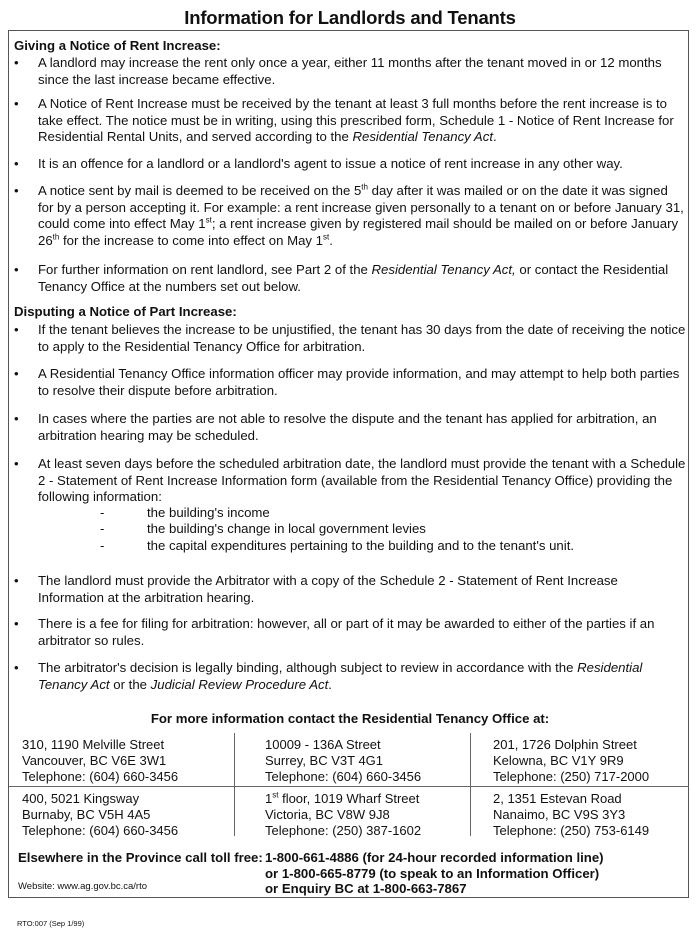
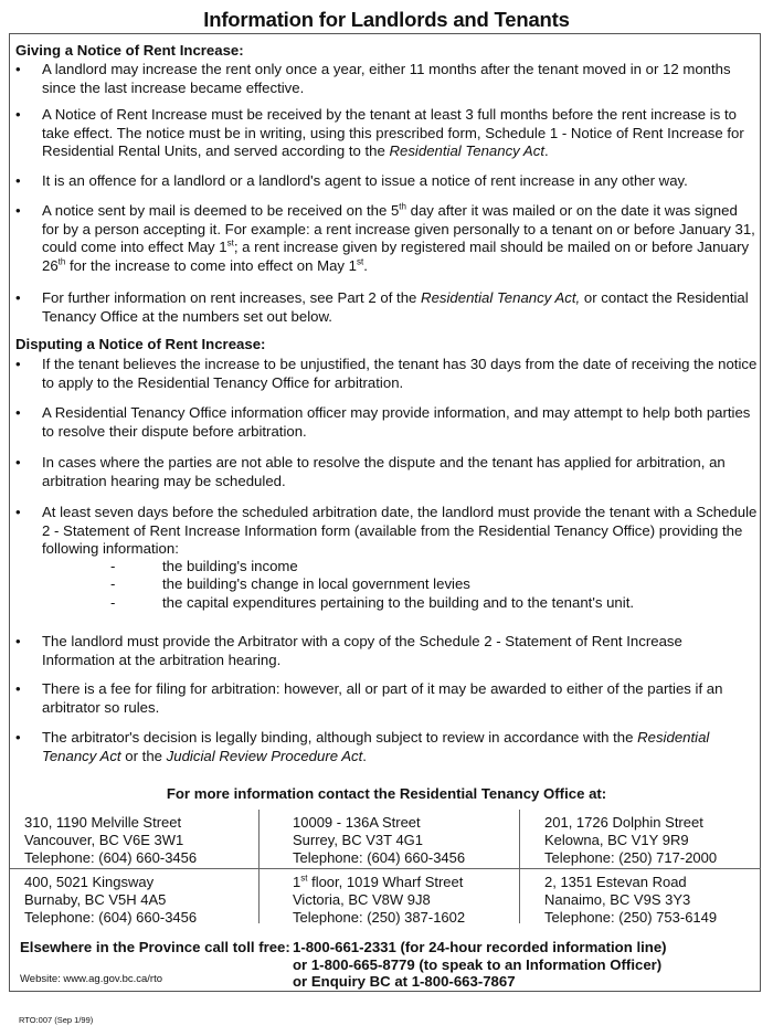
  Information for Landlords and Tenants
  Giving a Notice of Rent Increase:
  •
  A landlord may increase the rent only once a year, either 11 months after the tenant moved in or 12 months since the last increase became effective.
  •
  A Notice of Rent Increase must be received by the tenant at least 3 full months before the rent increase is to take effect. The notice must be in writing, using this prescribed form, Schedule 1 - Notice of Rent Increase for Residential Rental Units, and served according to the Residential Tenancy Act.
  •
  It is an offence for a landlord or a landlord's agent to issue a notice of rent increase in any other way.
  •
  A notice sent by mail is deemed to be received on the 5th day after it was mailed or on the date it was signed for by a person accepting it. For example: a rent increase given personally to a tenant on or before January 31, could come into effect May 1st; a rent increase given by registered mail should be mailed on or before January 26th for the increase to come into effect on May 1st.
  •
- For further information on rent landlord, see Part 2 of the Residential Tenancy Act, or contact the Residential Tenancy Office at the numbers set out below.
+ For further information on rent increases, see Part 2 of the Residential Tenancy Act, or contact the Residential Tenancy Office at the numbers set out below.
- Disputing a Notice of Part Increase:
+ Disputing a Notice of Rent Increase:
  •
  If the tenant believes the increase to be unjustified, the tenant has 30 days from the date of receiving the notice to apply to the Residential Tenancy Office for arbitration.
  •
  A Residential Tenancy Office information officer may provide information, and may attempt to help both parties to resolve their dispute before arbitration.
  •
  In cases where the parties are not able to resolve the dispute and the tenant has applied for arbitration, an arbitration hearing may be scheduled.
  •
  At least seven days before the scheduled arbitration date, the landlord must provide the tenant with a Schedule 2 - Statement of Rent Increase Information form (available from the Residential Tenancy Office) providing the following information:
  - the building's income
  - the building's change in local government levies
  - the capital expenditures pertaining to the building and to the tenant's unit.
  •
  The landlord must provide the Arbitrator with a copy of the Schedule 2 - Statement of Rent Increase Information at the arbitration hearing.
  •
  There is a fee for filing for arbitration: however, all or part of it may be awarded to either of the parties if an arbitrator so rules.
  •
  The arbitrator's decision is legally binding, although subject to review in accordance with the Residential Tenancy Act or the Judicial Review Procedure Act.
  For more information contact the Residential Tenancy Office at:
  310, 1190 Melville Street
  Vancouver, BC V6E 3W1
  Telephone: (604) 660-3456
  10009 - 136A Street
  Surrey, BC V3T 4G1
  Telephone: (604) 660-3456
  201, 1726 Dolphin Street
  Kelowna, BC V1Y 9R9
  Telephone: (250) 717-2000
  400, 5021 Kingsway
  Burnaby, BC V5H 4A5
  Telephone: (604) 660-3456
  1st floor, 1019 Wharf Street
  Victoria, BC V8W 9J8
  Telephone: (250) 387-1602
  2, 1351 Estevan Road
  Nanaimo, BC V9S 3Y3
  Telephone: (250) 753-6149
  Elsewhere in the Province call toll free:
- 1-800-661-4886 (for 24-hour recorded information line)
+ 1-800-661-2331 (for 24-hour recorded information line)
  or 1-800-665-8779 (to speak to an Information Officer)
  or Enquiry BC at 1-800-663-7867
  Website: www.ag.gov.bc.ca/rto
  RTO:007 (Sep 1/99)
